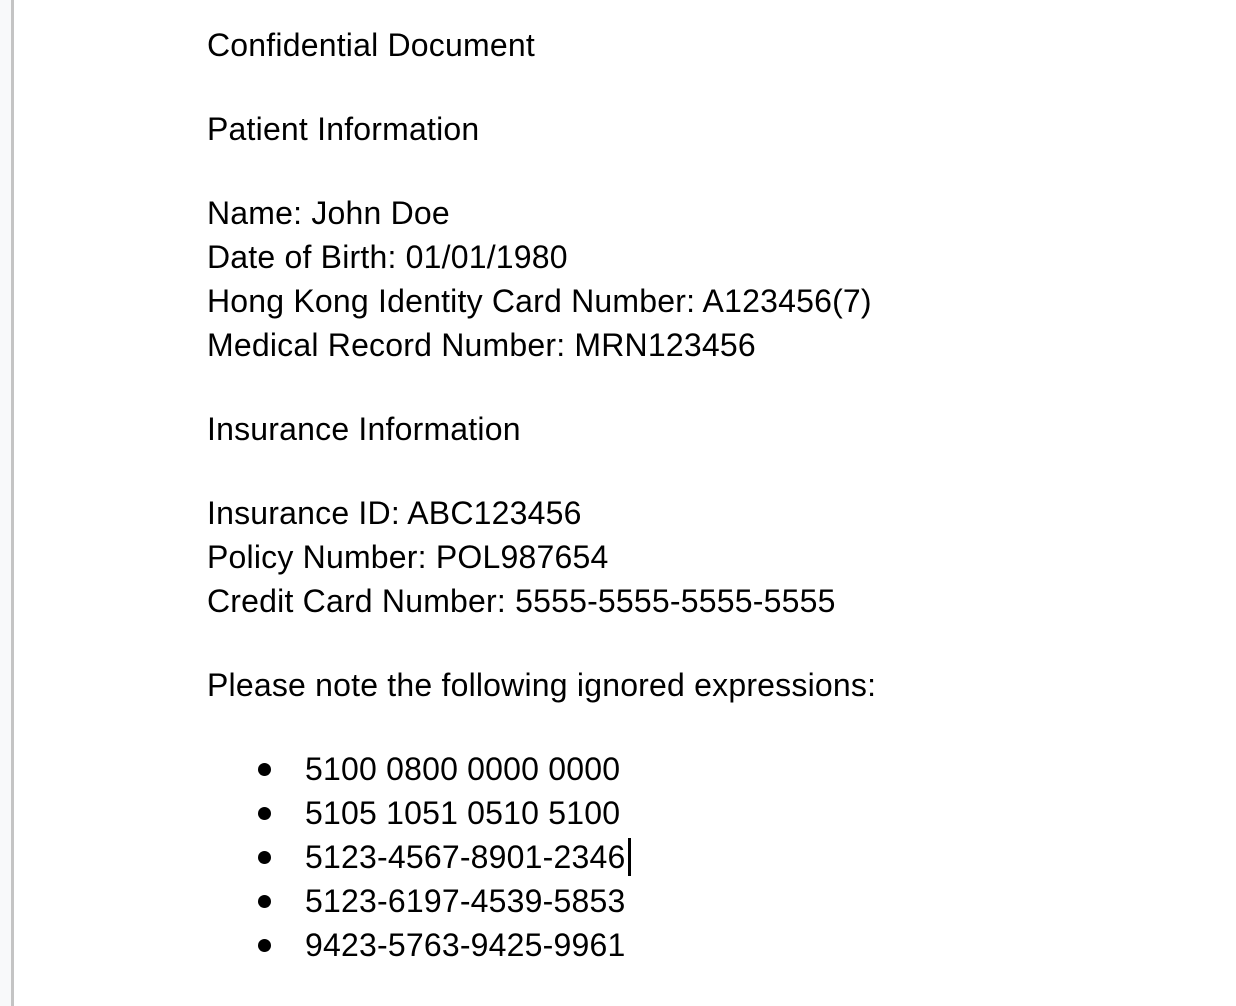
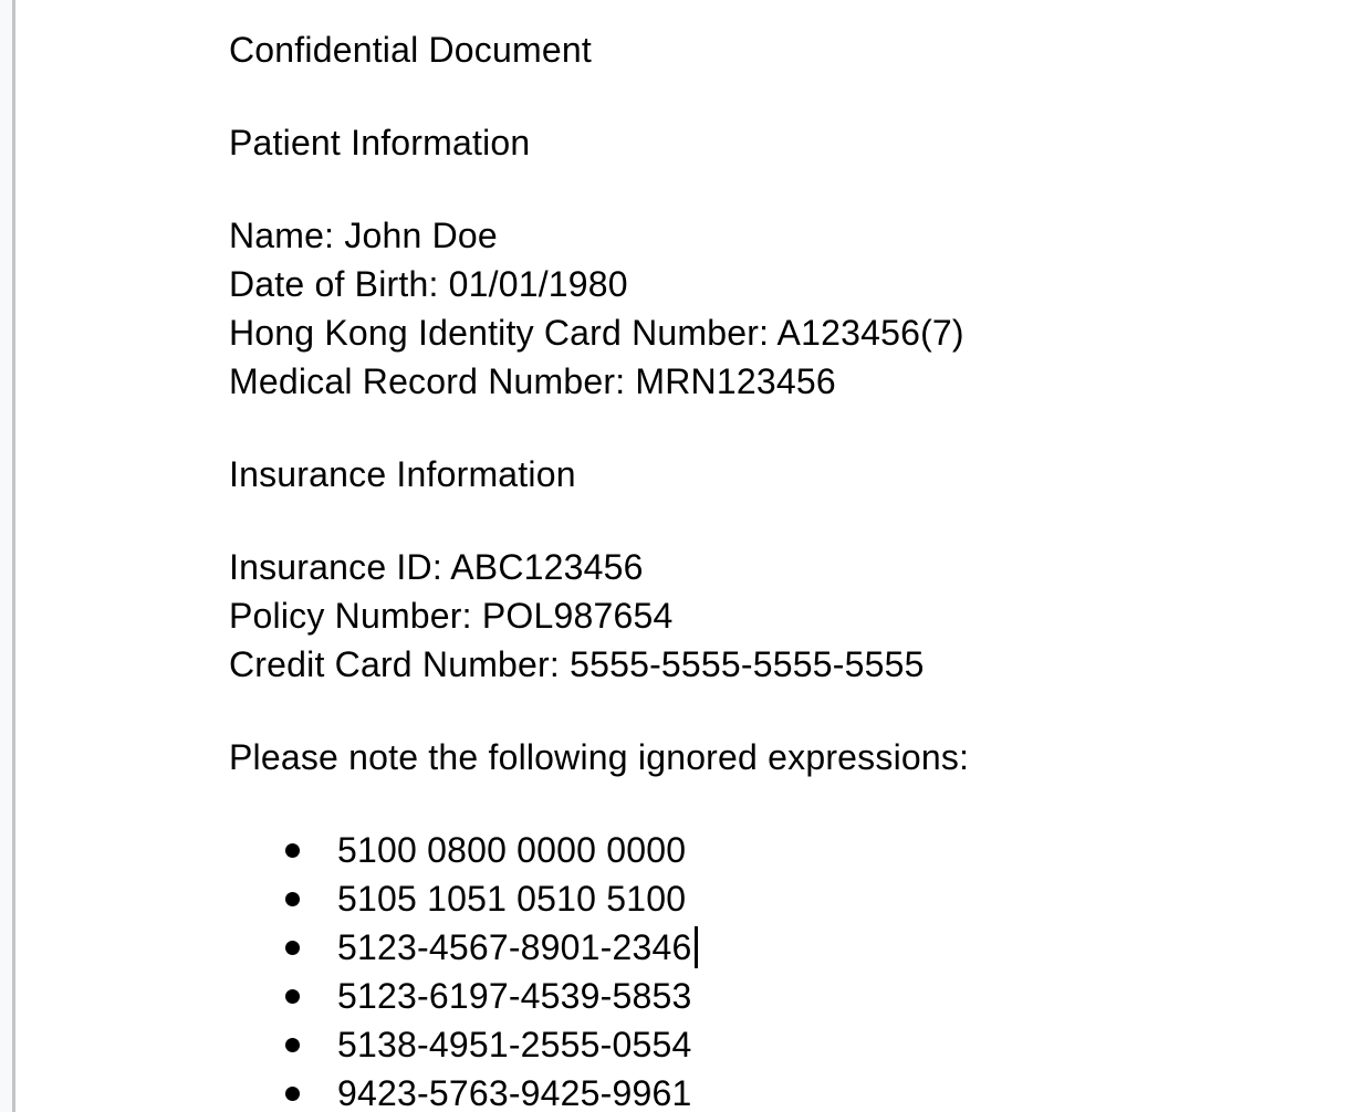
  Confidential Document
  Patient Information
  Name: John Doe
  Date of Birth: 01/01/1980
  Hong Kong Identity Card Number: A123456(7)
  Medical Record Number: MRN123456
  Insurance Information
  Insurance ID: ABC123456
  Policy Number: POL987654
  Credit Card Number: 5555-5555-5555-5555
  Please note the following ignored expressions:
  5100 0800 0000 0000
  5105 1051 0510 5100
  5123-4567-8901-2346
  5123-6197-4539-5853
+ 5138-4951-2555-0554
  9423-5763-9425-9961
